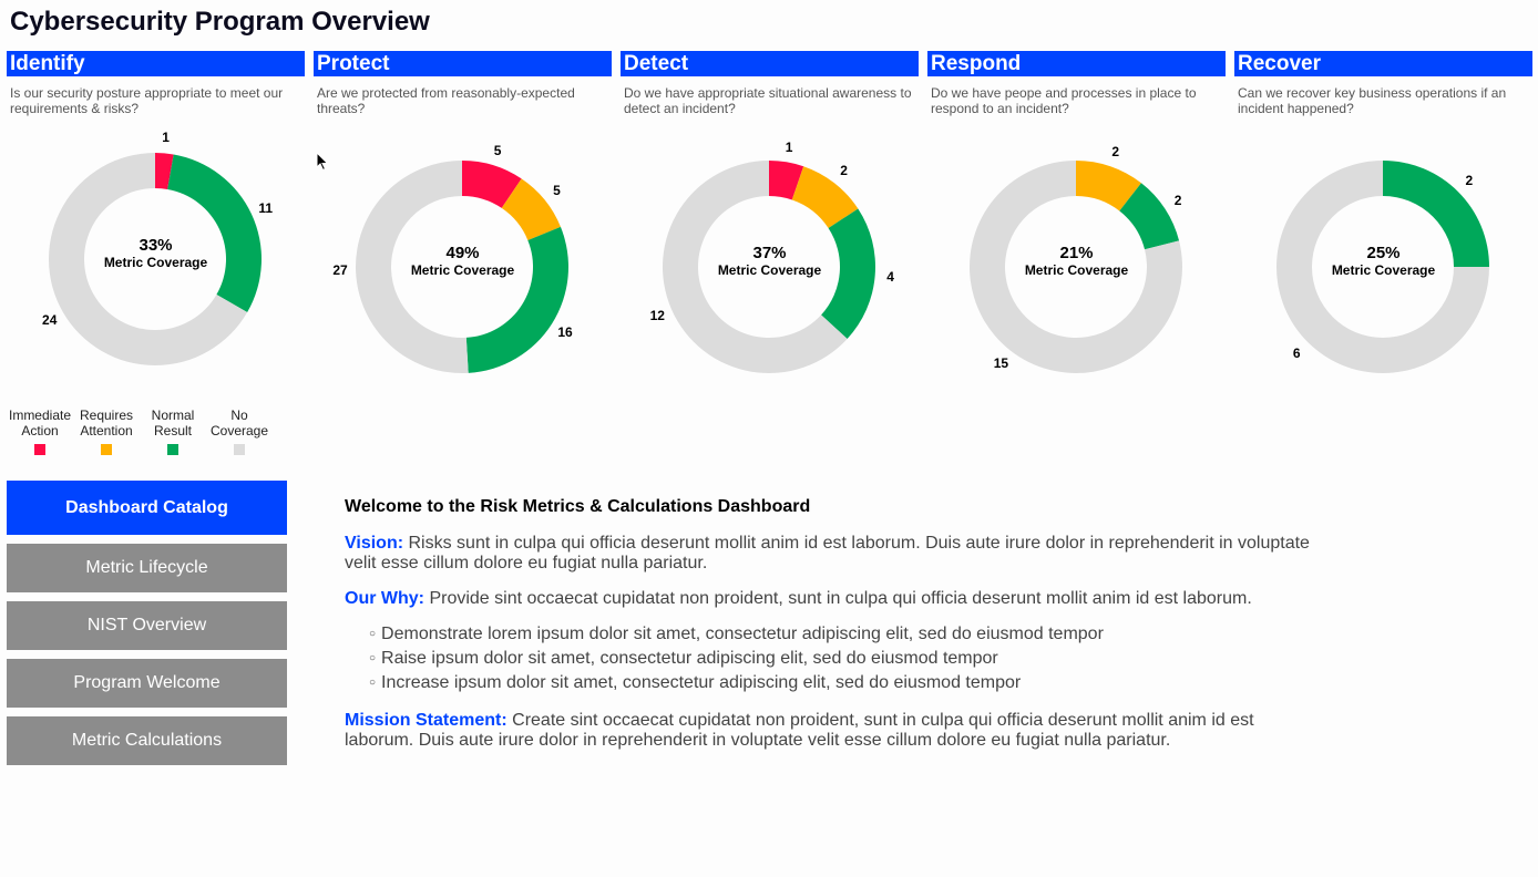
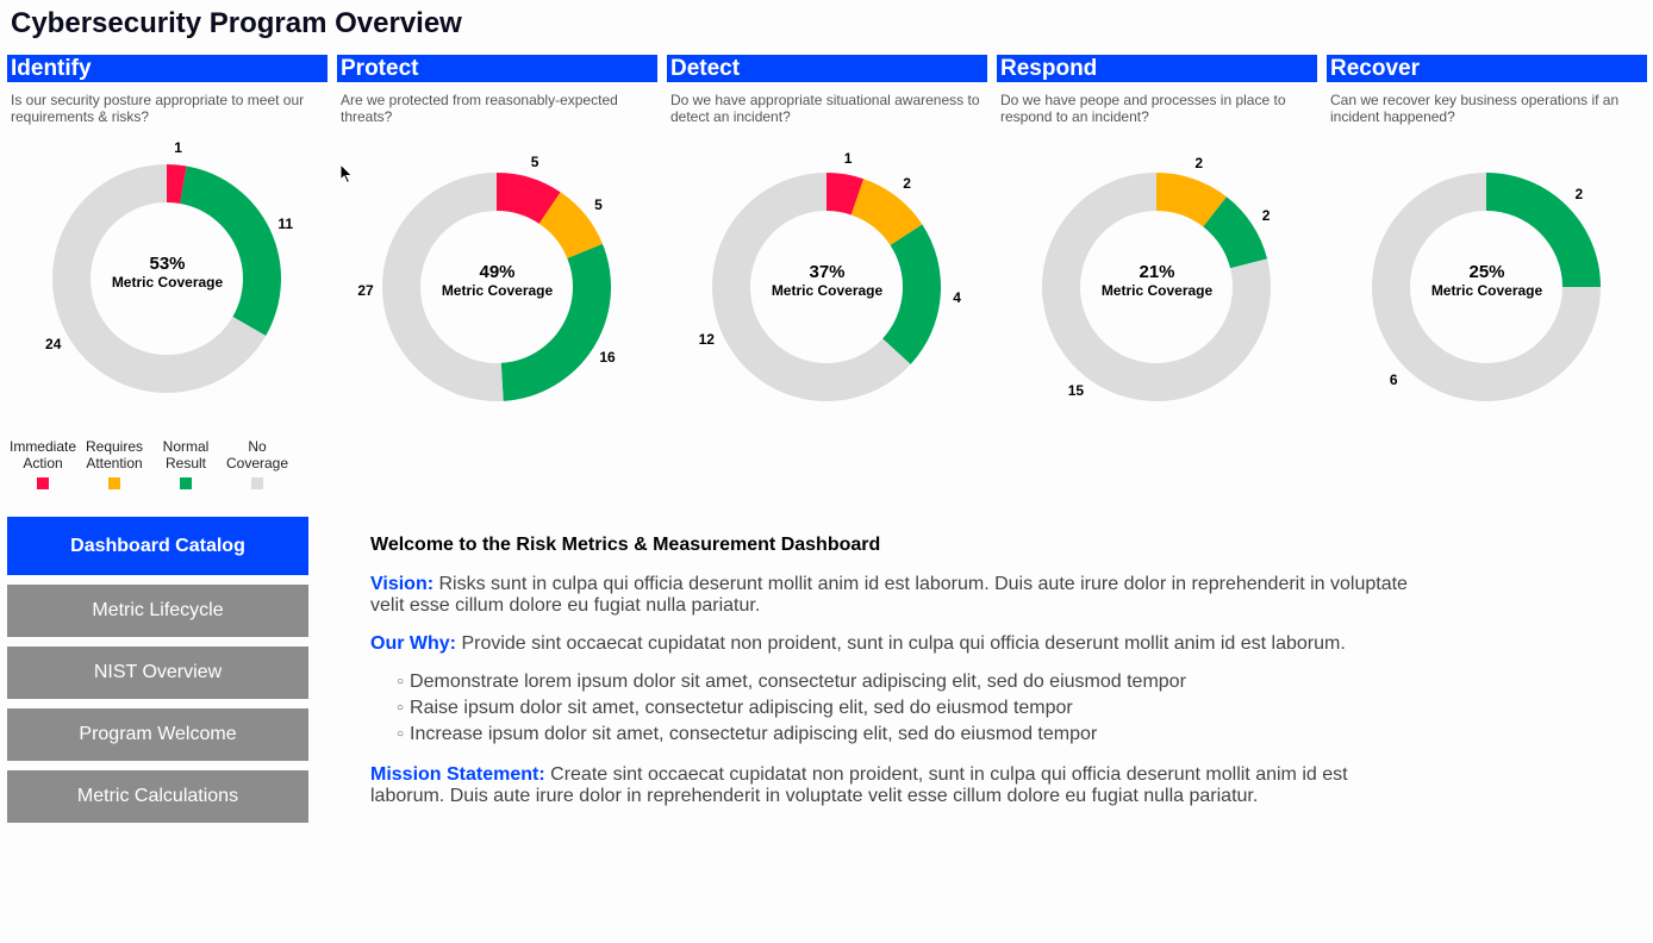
  Cybersecurity Program Overview
  Identify
  Is our security posture appropriate to meet our requirements & risks?
- 33%
+ 53%
  Metric Coverage
  1
  11
  24
  Protect
  Are we protected from reasonably-expected threats?
  49%
  Metric Coverage
  5
  5
  16
  27
  Detect
  Do we have appropriate situational awareness to detect an incident?
  37%
  Metric Coverage
  1
  2
  4
  12
  Respond
  Do we have peope and processes in place to respond to an incident?
  21%
  Metric Coverage
  2
  2
  15
  Recover
  Can we recover key business operations if an incident happened?
  25%
  Metric Coverage
  2
  6
  Immediate Action
  Requires Attention
  Normal Result
  No Coverage
  Dashboard Catalog
  Metric Lifecycle
  NIST Overview
  Program Welcome
  Metric Calculations
- Welcome to the Risk Metrics & Calculations Dashboard
+ Welcome to the Risk Metrics & Measurement Dashboard
  Vision: Risks sunt in culpa qui officia deserunt mollit anim id est laborum. Duis aute irure dolor in reprehenderit in voluptate velit esse cillum dolore eu fugiat nulla pariatur.
  Our Why: Provide sint occaecat cupidatat non proident, sunt in culpa qui officia deserunt mollit anim id est laborum.
  Demonstrate lorem ipsum dolor sit amet, consectetur adipiscing elit, sed do eiusmod tempor
  Raise ipsum dolor sit amet, consectetur adipiscing elit, sed do eiusmod tempor
  Increase ipsum dolor sit amet, consectetur adipiscing elit, sed do eiusmod tempor
  Mission Statement: Create sint occaecat cupidatat non proident, sunt in culpa qui officia deserunt mollit anim id est laborum. Duis aute irure dolor in reprehenderit in voluptate velit esse cillum dolore eu fugiat nulla pariatur.
